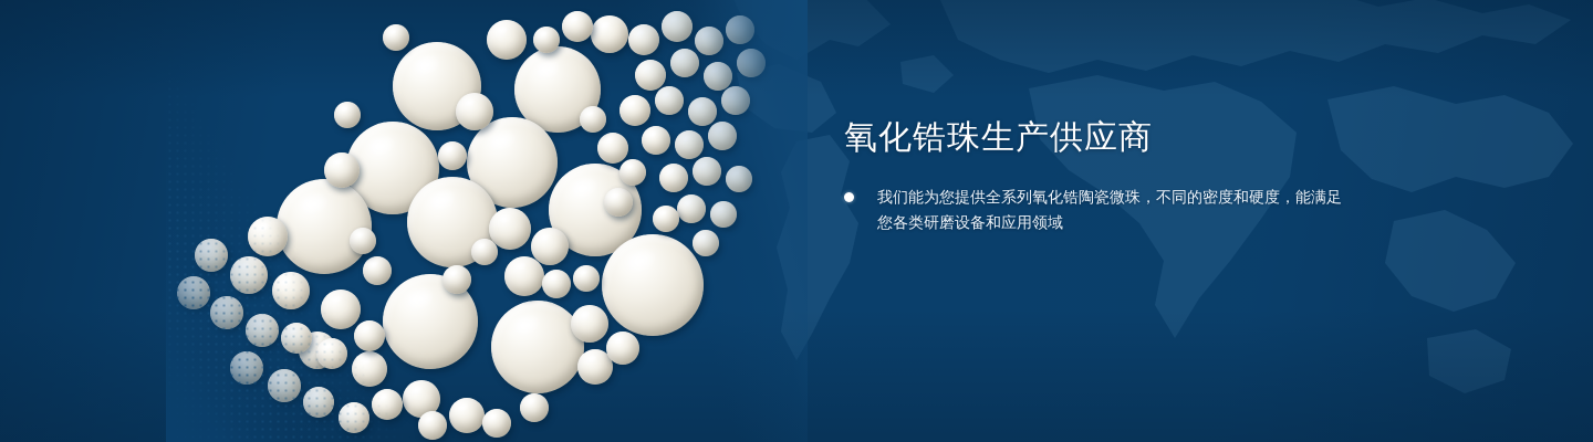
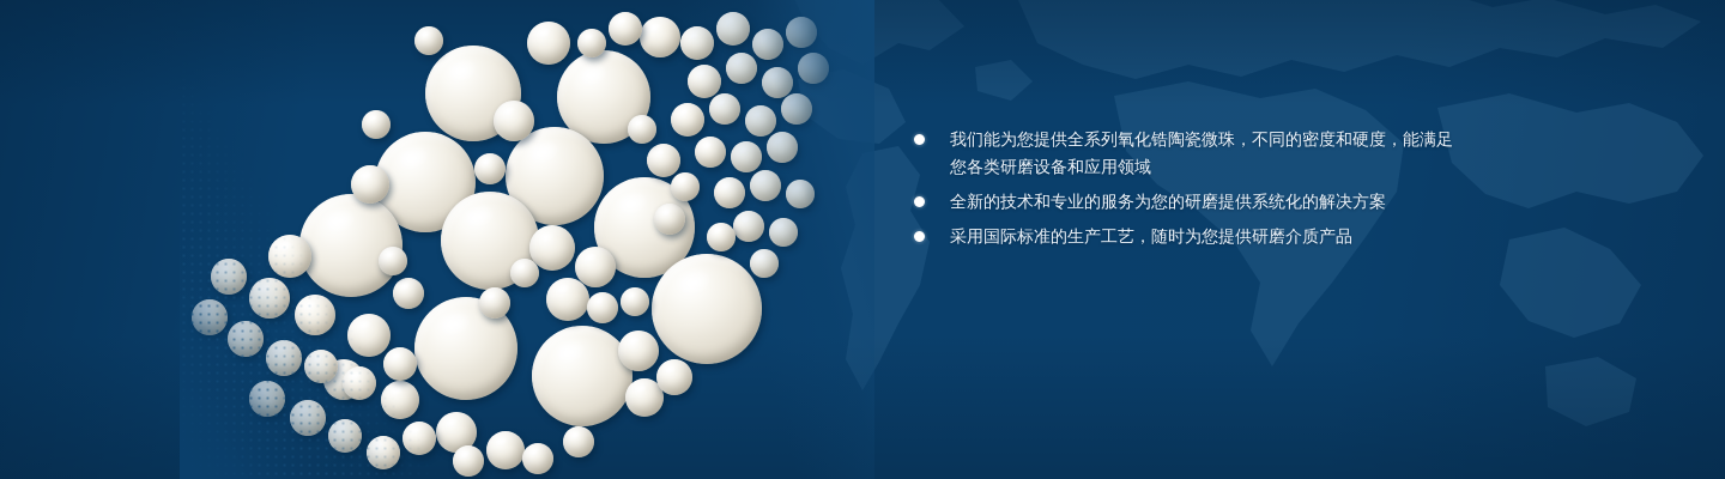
- 氧化锆珠生产供应商
  我们能为您提供全系列氧化锆陶瓷微珠，不同的密度和硬度，能满足您各类研磨设备和应用领域
+ 全新的技术和专业的服务为您的研磨提供系统化的解决方案
+ 采用国际标准的生产工艺，随时为您提供研磨介质产品
